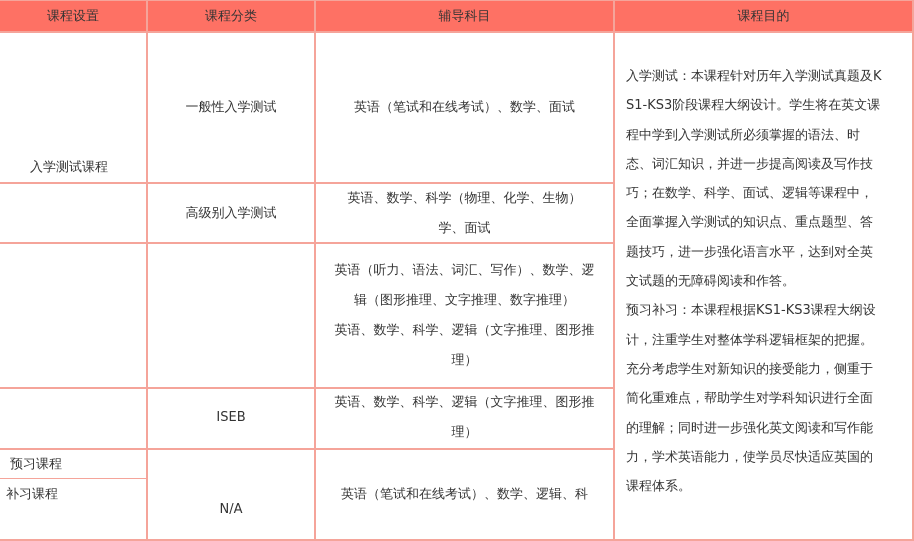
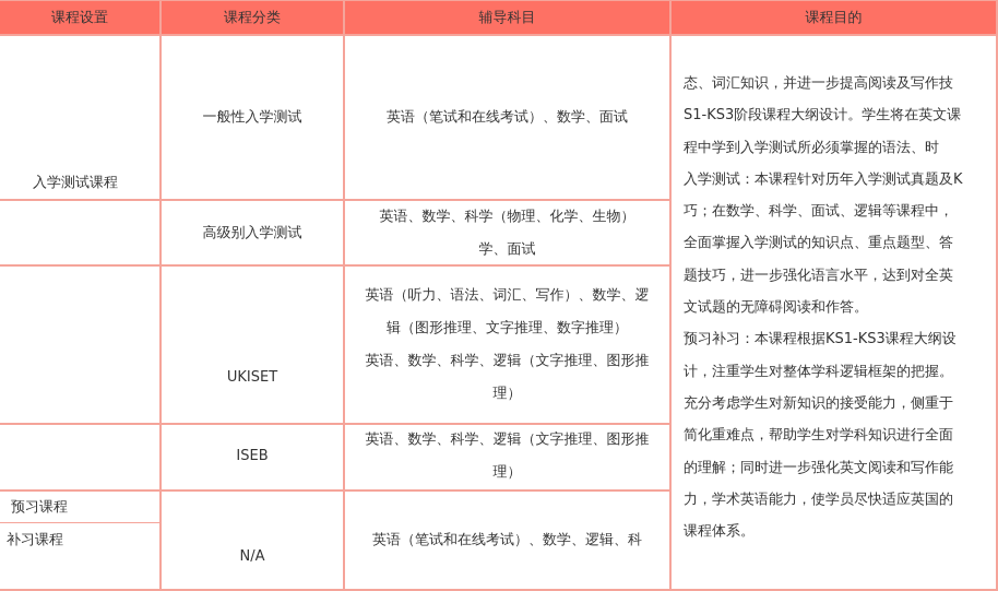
  课程设置
  课程分类
  辅导科目
  课程目的
  入学测试课程
  预习课程
  补习课程
  一般性入学测试
  高级别入学测试
+ UKISET
  ISEB
  N/A
  英语（笔试和在线考试）、数学、面试
  英语、数学、科学（物理、化学、生物）
  学、面试
  英语（听力、语法、词汇、写作）、数学、逻
  辑（图形推理、文字推理、数字推理）
  英语、数学、科学、逻辑（文字推理、图形推
  理）
  英语、数学、科学、逻辑（文字推理、图形推
  理）
  英语（笔试和在线考试）、数学、逻辑、科
- 入学测试：本课程针对历年入学测试真题及K
+ 态、词汇知识，并进一步提高阅读及写作技
  S1-KS3阶段课程大纲设计。学生将在英文课
  程中学到入学测试所必须掌握的语法、时
- 态、词汇知识，并进一步提高阅读及写作技
+ 入学测试：本课程针对历年入学测试真题及K
  巧；在数学、科学、面试、逻辑等课程中，
  全面掌握入学测试的知识点、重点题型、答
  题技巧，进一步强化语言水平，达到对全英
  文试题的无障碍阅读和作答。
  预习补习：本课程根据KS1-KS3课程大纲设
  计，注重学生对整体学科逻辑框架的把握。
  充分考虑学生对新知识的接受能力，侧重于
  简化重难点，帮助学生对学科知识进行全面
  的理解；同时进一步强化英文阅读和写作能
  力，学术英语能力，使学员尽快适应英国的
  课程体系。
